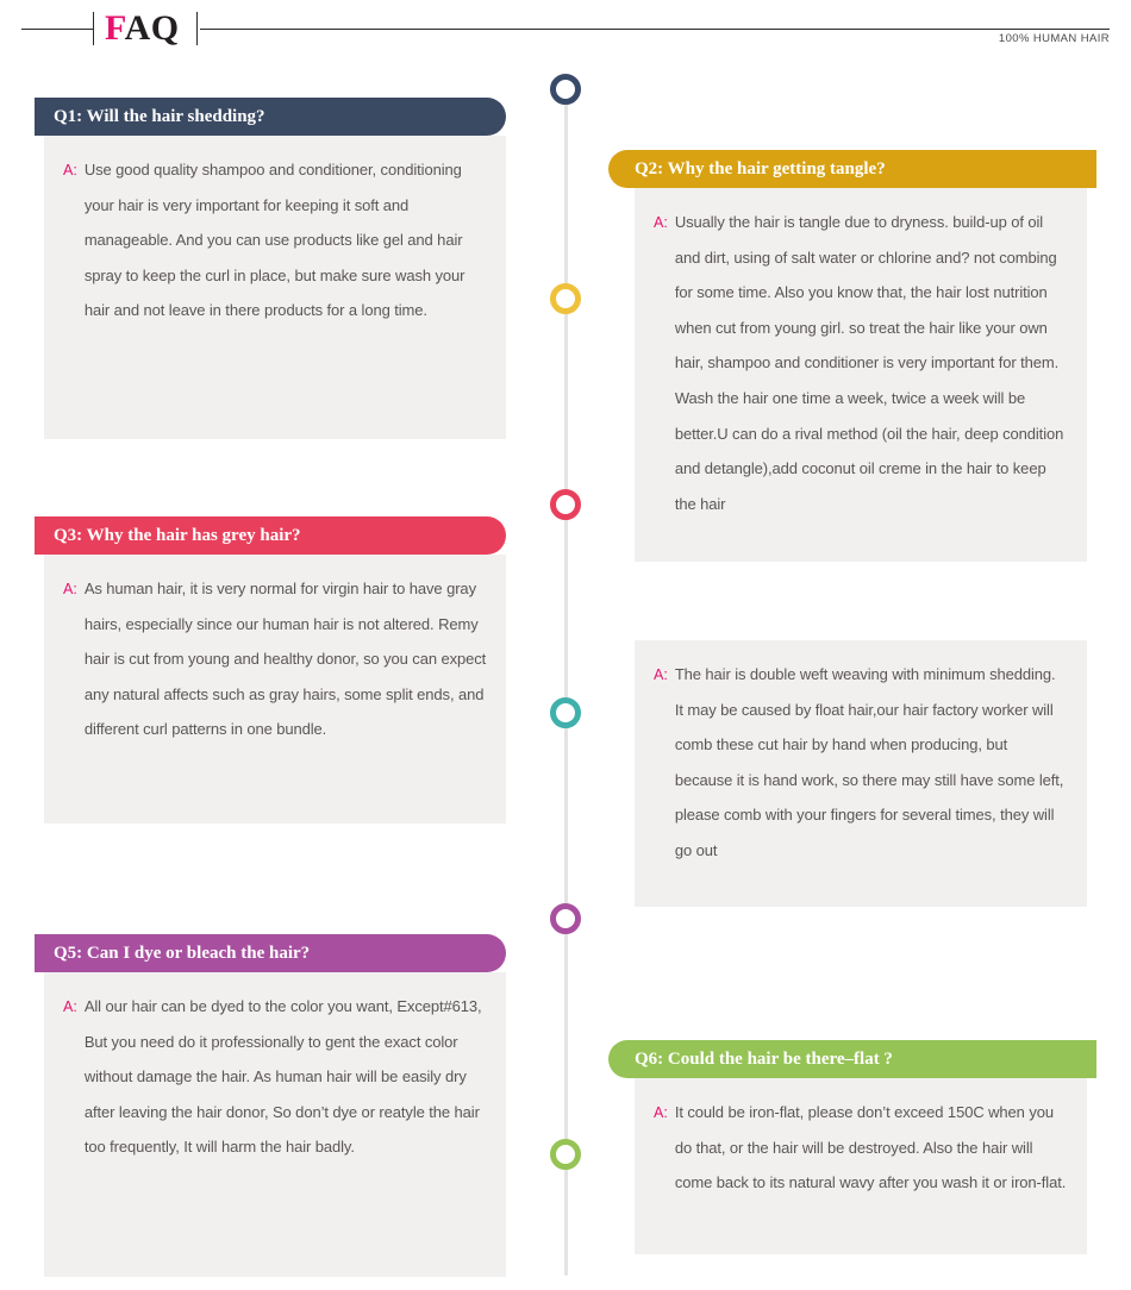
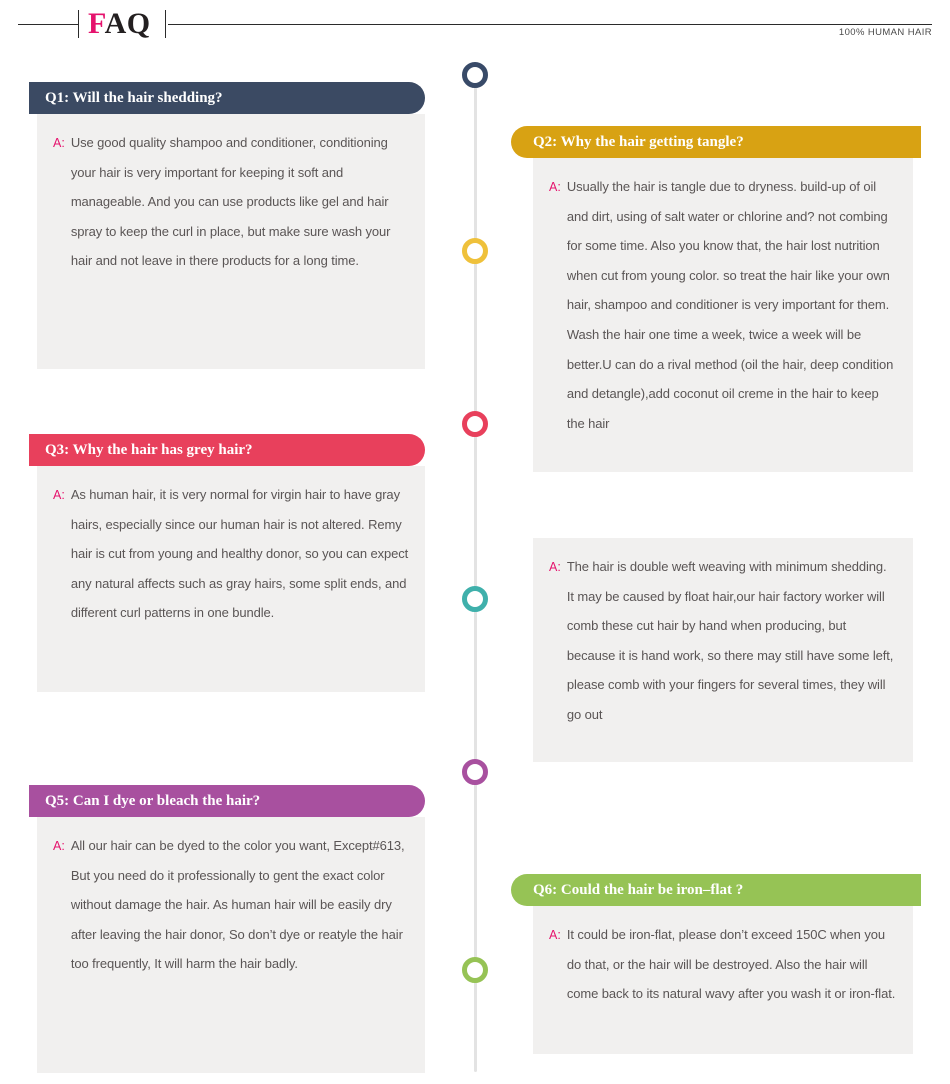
  FAQ
  100% HUMAN HAIR
  Q1: Will the hair shedding?
  A:
  Use good quality shampoo and conditioner, conditioning your hair is very important for keeping it soft and manageable. And you can use products like gel and hair spray to keep the curl in place, but make sure wash your hair and not leave in there products for a long time.
  Q2: Why the hair getting tangle?
  A:
- Usually the hair is tangle due to dryness. build-up of oil and dirt, using of salt water or chlorine and? not combing for some time. Also you know that, the hair lost nutrition when cut from young girl. so treat the hair like your own hair, shampoo and conditioner is very important for them. Wash the hair one time a week, twice a week will be better.U can do a rival method (oil the hair, deep condition and detangle),add coconut oil creme in the hair to keep the hair
+ Usually the hair is tangle due to dryness. build-up of oil and dirt, using of salt water or chlorine and? not combing for some time. Also you know that, the hair lost nutrition when cut from young color. so treat the hair like your own hair, shampoo and conditioner is very important for them. Wash the hair one time a week, twice a week will be better.U can do a rival method (oil the hair, deep condition and detangle),add coconut oil creme in the hair to keep the hair
  Q3: Why the hair has grey hair?
  A:
  As human hair, it is very normal for virgin hair to have gray hairs, especially since our human hair is not altered. Remy hair is cut from young and healthy donor, so you can expect any natural affects such as gray hairs, some split ends, and different curl patterns in one bundle.
  A:
  The hair is double weft weaving with minimum shedding. It may be caused by float hair,our hair factory worker will comb these cut hair by hand when producing, but because it is hand work, so there may still have some left, please comb with your fingers for several times, they will go out
  Q5: Can I dye or bleach the hair?
  A:
  All our hair can be dyed to the color you want, Except#613, But you need do it professionally to gent the exact color without damage the hair. As human hair will be easily dry after leaving the hair donor, So don’t dye or reatyle the hair too frequently, It will harm the hair badly.
- Q6: Could the hair be there–flat ?
+ Q6: Could the hair be iron–flat ?
  A:
  It could be iron-flat, please don’t exceed 150C when you do that, or the hair will be destroyed. Also the hair will come back to its natural wavy after you wash it or iron-flat.
